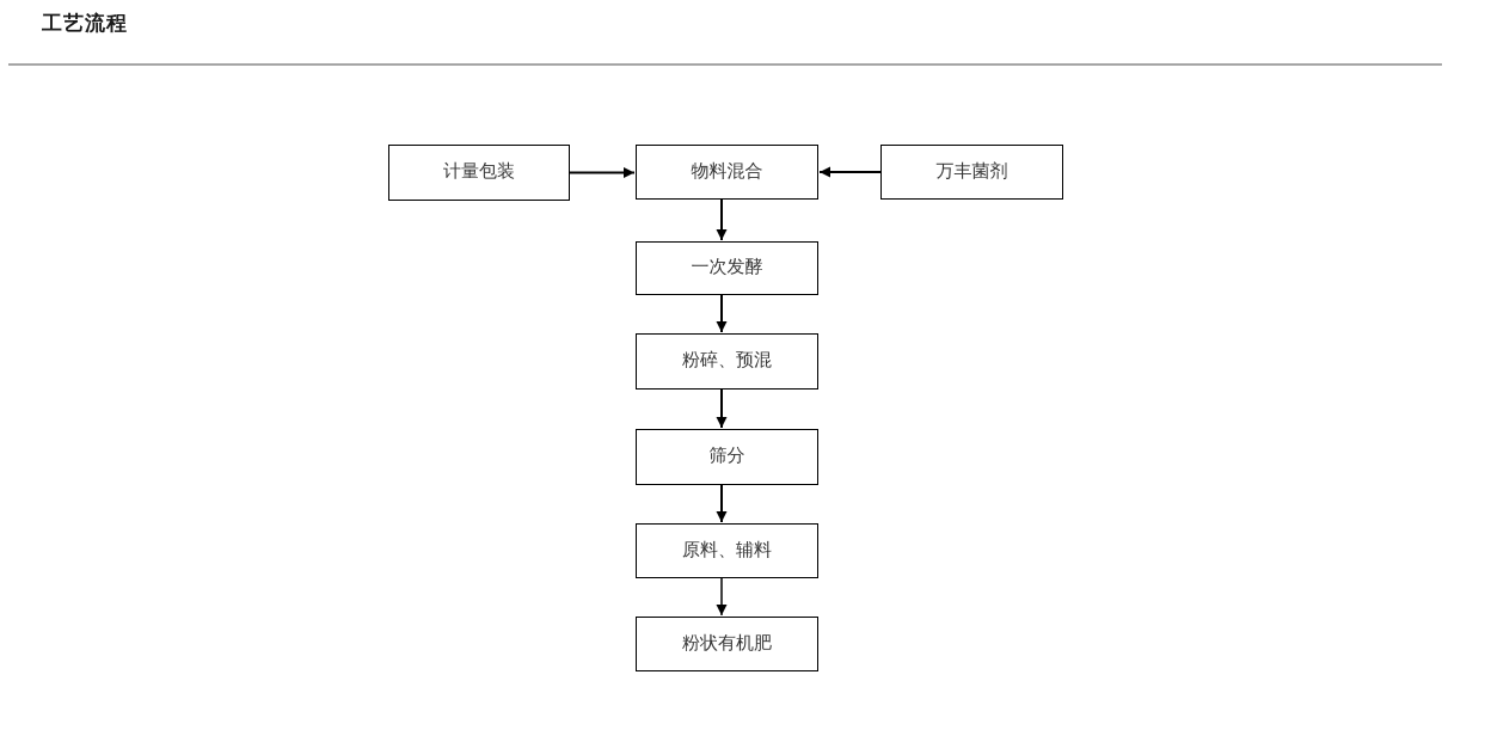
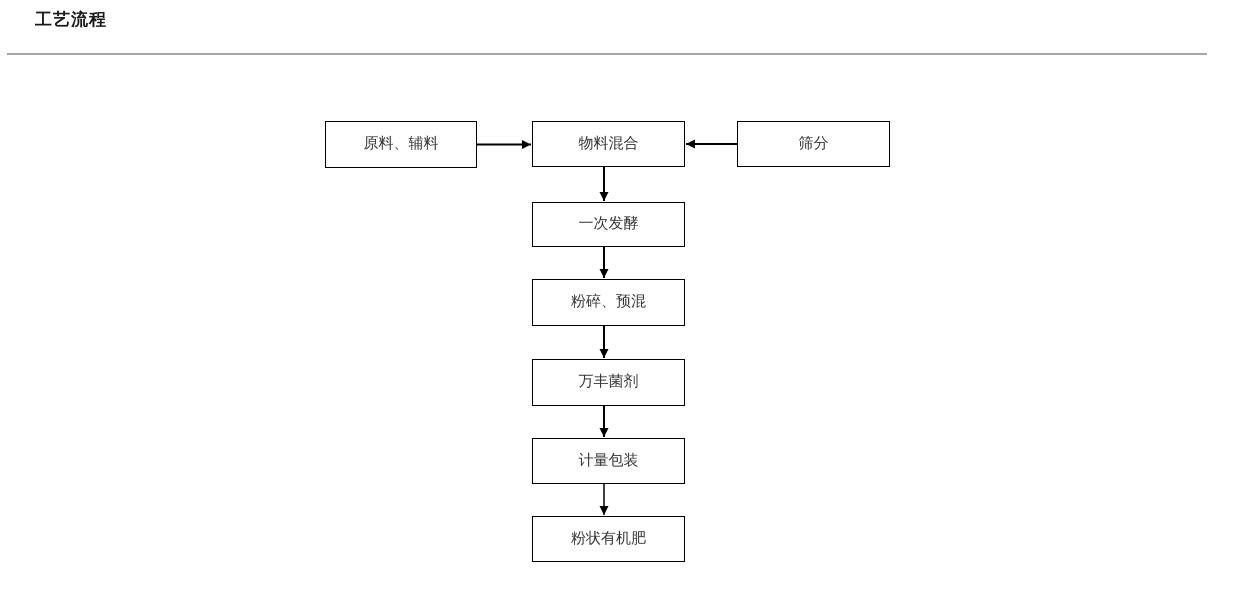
  工艺流程
- 计量包装
+ 原料、辅料
  物料混合
- 万丰菌剂
+ 筛分
  一次发酵
  粉碎、预混
- 筛分
+ 万丰菌剂
- 原料、辅料
+ 计量包装
  粉状有机肥
